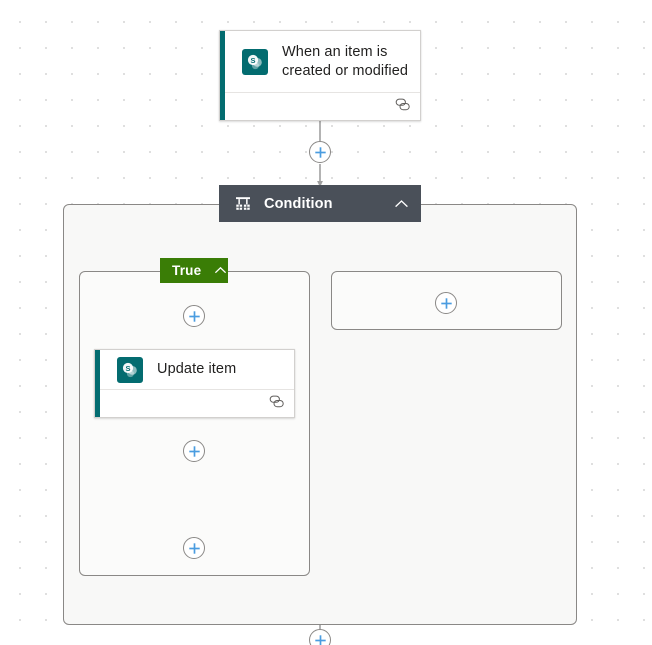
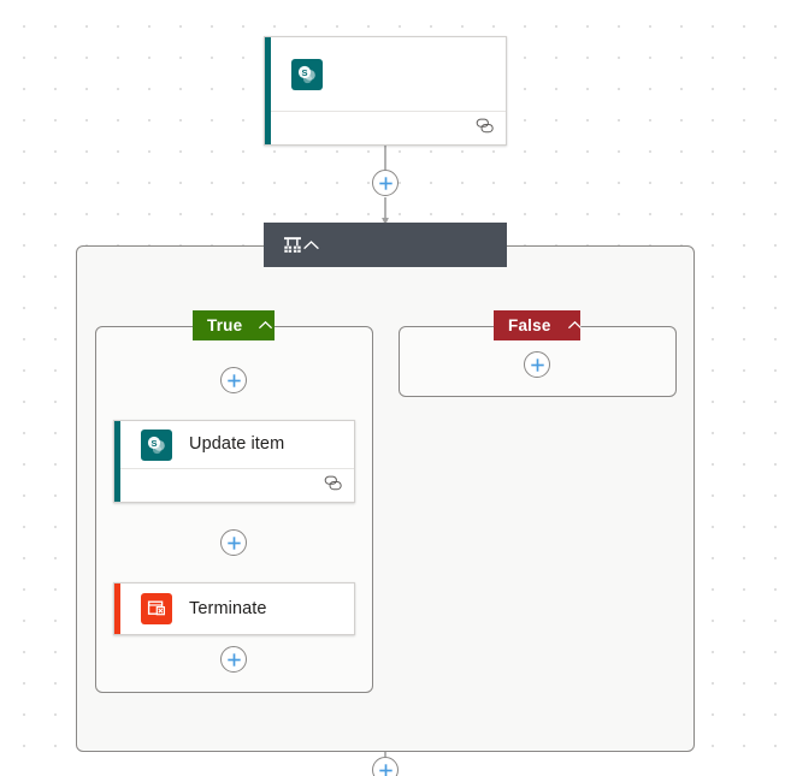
  S
- When an item is created or modified
- Condition
  True
  S
  Update item
+ Terminate
+ False
